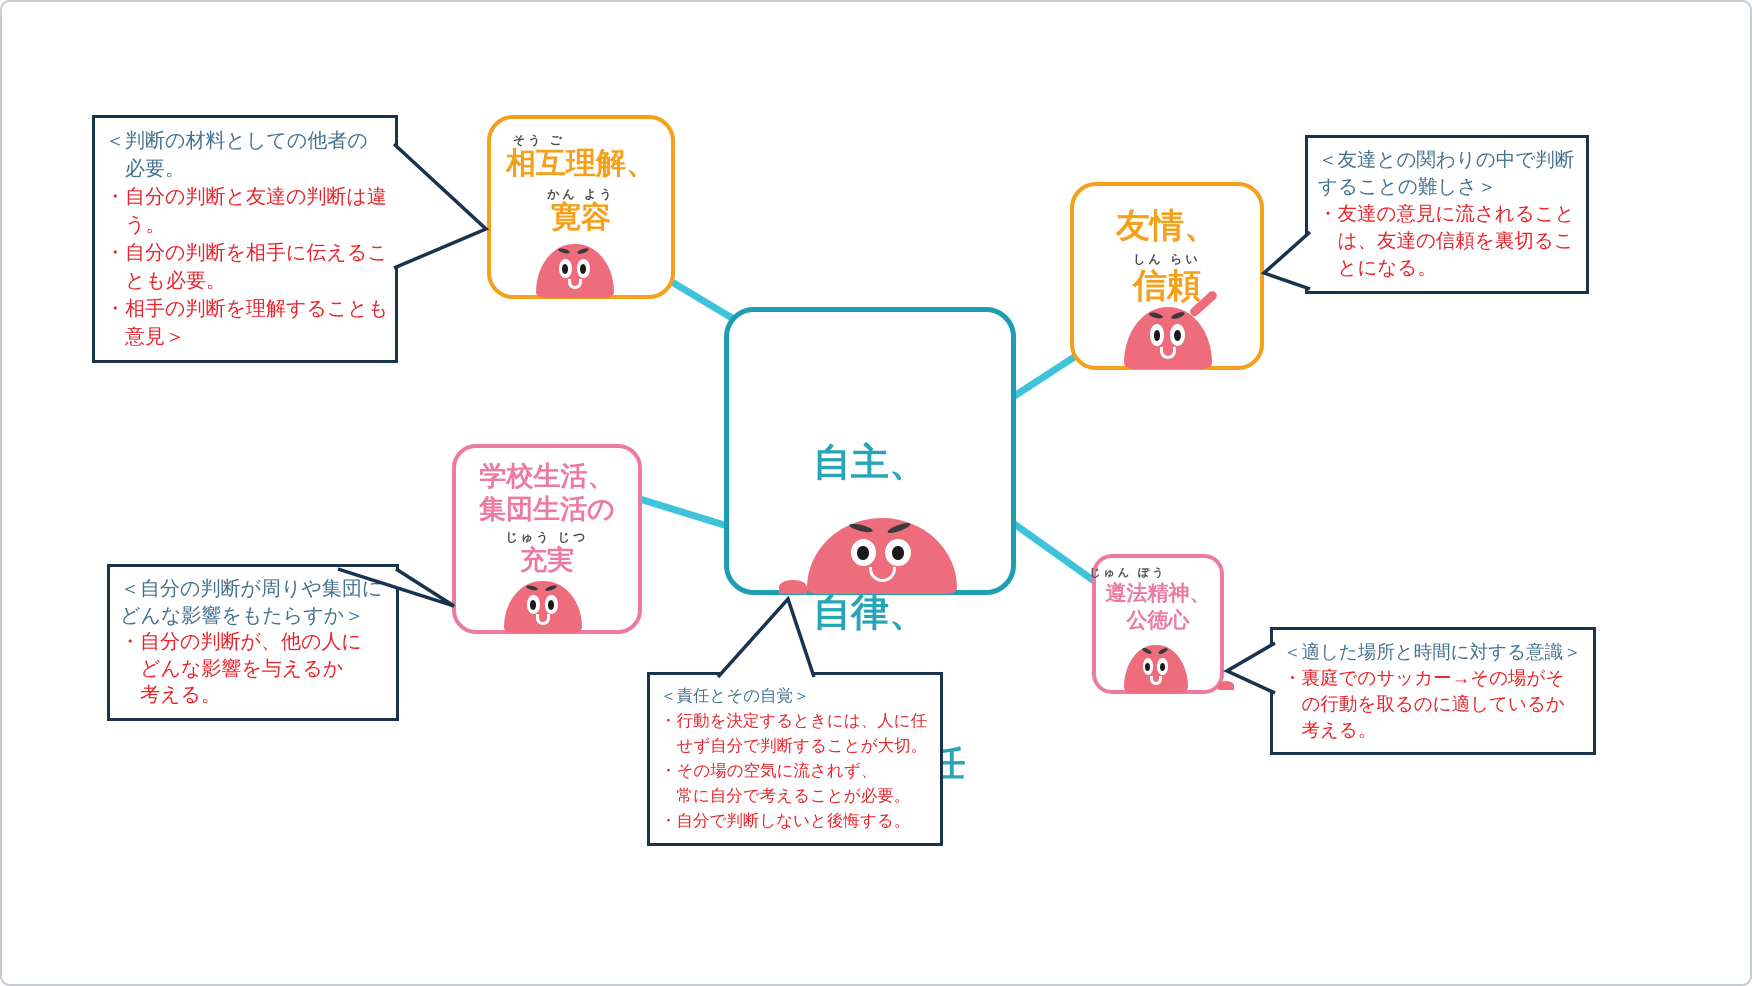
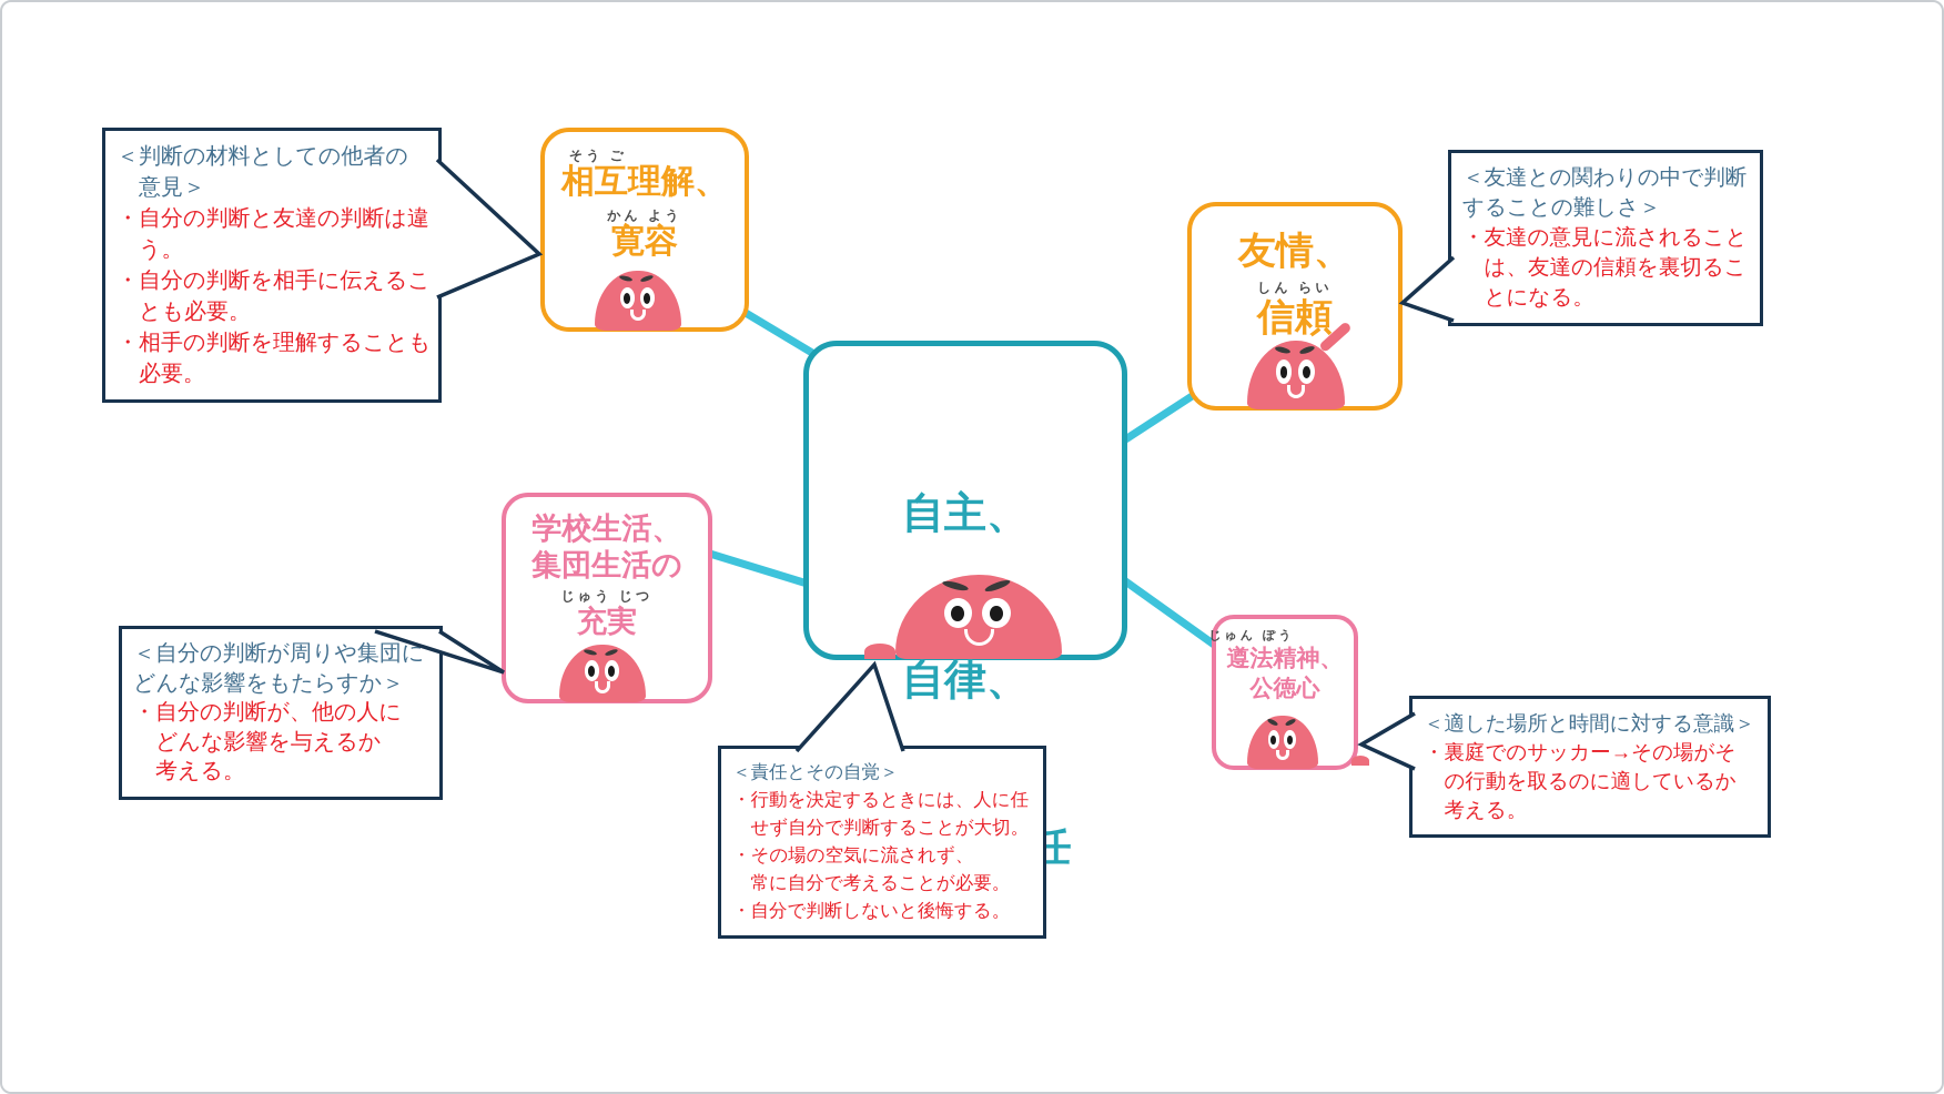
  自主、
  自律、
  そう ご
  相互理解、
  かん よう
  寛容
  友情、
  しん らい
  信頼
  学校生活、
  集団生活の
  じゅう じつ
  充実
  じゅん ぽう
  遵法精神、
  公徳心
  ＜判断の材料としての他者の
- 必要。
+ 意見＞
  ・自分の判断と友達の判断は違
  う。
  ・自分の判断を相手に伝えるこ
  とも必要。
  ・相手の判断を理解することも
- 意見＞
+ 必要。
  ＜友達との関わりの中で判断
  することの難しさ＞
  ・友達の意見に流されること
  は、友達の信頼を裏切るこ
  とになる。
  ＜自分の判断が周りや集団に
  どんな影響をもたらすか＞
  ・自分の判断が、他の人に
  どんな影響を与えるか
  考える。
  ＜責任とその自覚＞
  ・行動を決定するときには、人に任
  せず自分で判断することが大切。
  ・その場の空気に流されず、
  常に自分で考えることが必要。
  ・自分で判断しないと後悔する。
  ＜適した場所と時間に対する意識＞
  ・裏庭でのサッカー→その場がそ
  の行動を取るのに適しているか
  考える。
